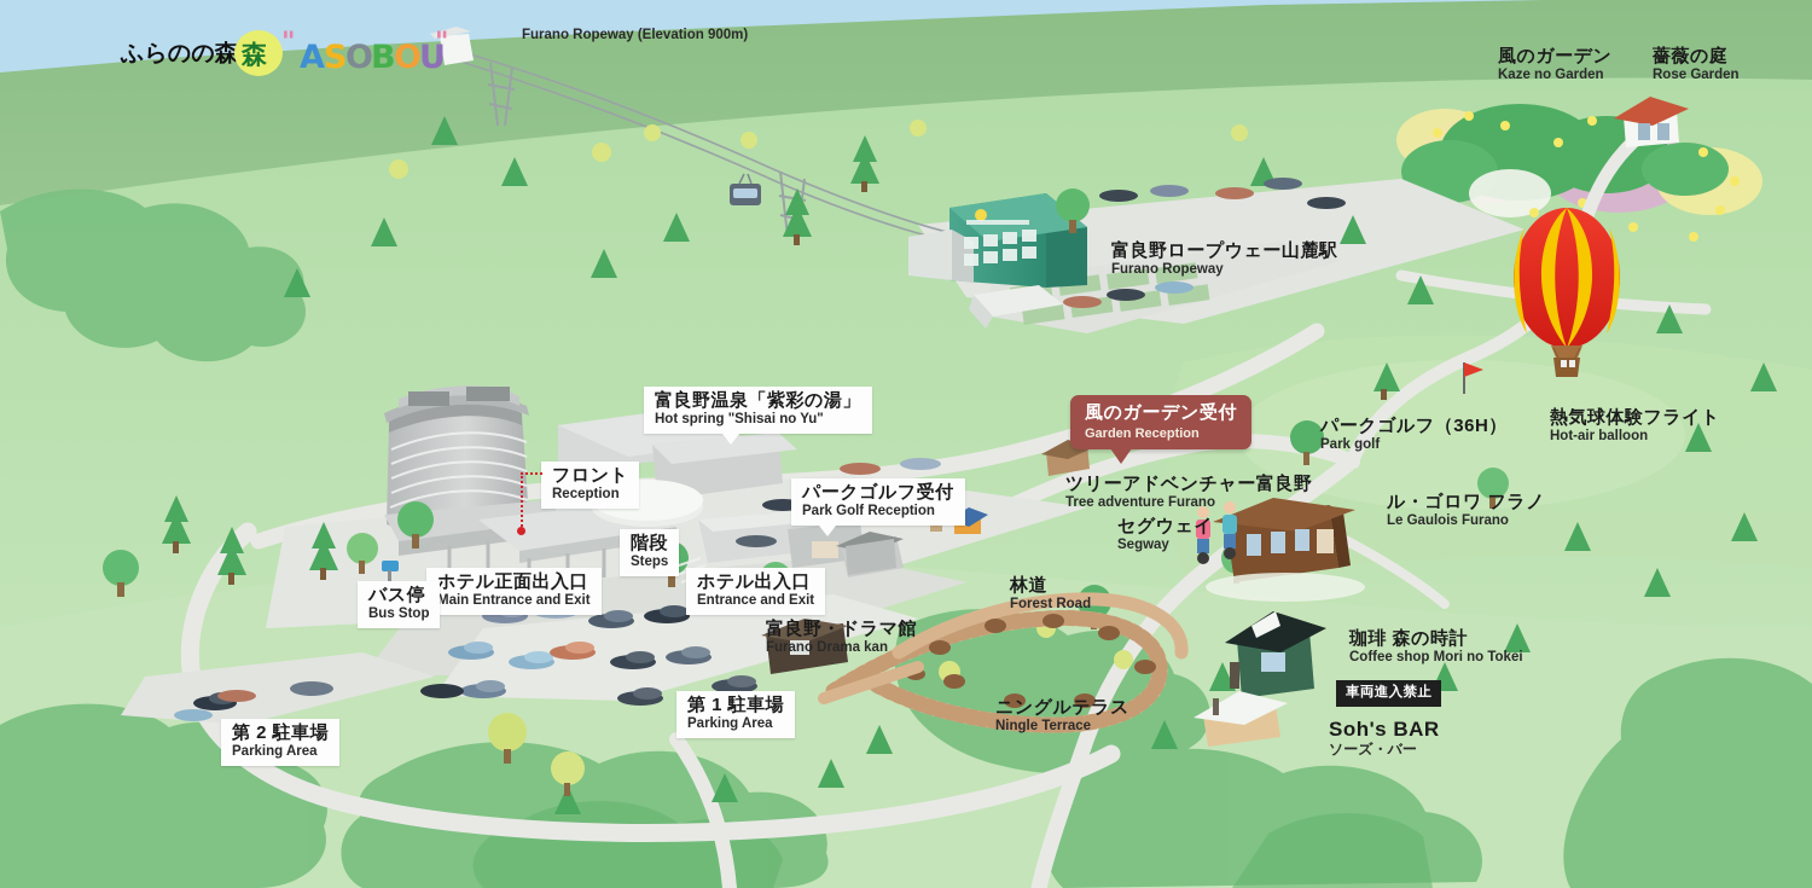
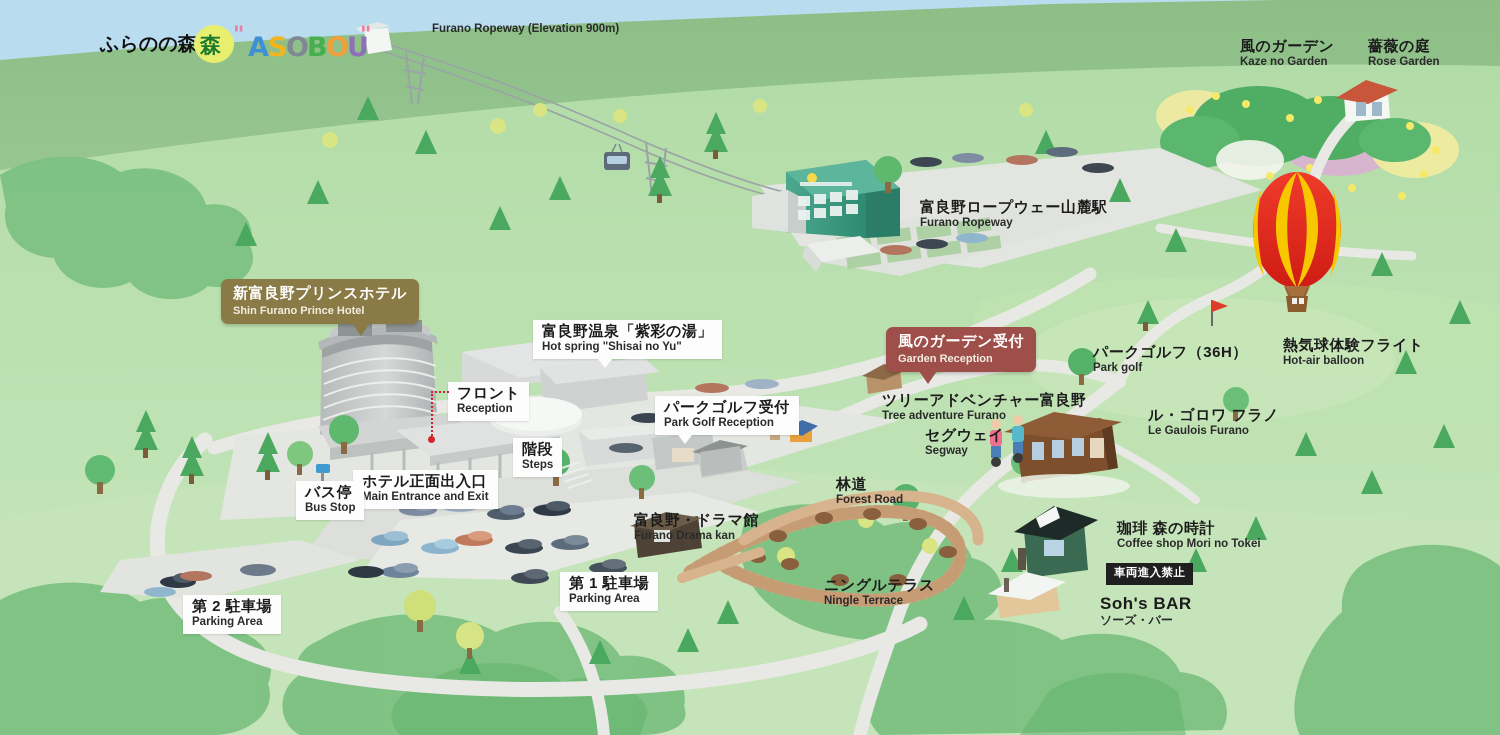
  ふらのの森
  森
  "
  A
  S
  O
  B
  O
  U
  "
  Furano Ropeway (Elevation 900m)
  風のガーデン
  Kaze no Garden
  薔薇の庭
  Rose Garden
  富良野ロープウェー山麓駅
  Furano Ropeway
  熱気球体験フライト
  Hot-air balloon
  パークゴルフ（36H）
  Park golf
  ル・ゴロワ フラノ
  Le Gaulois Furano
  ツリーアドベンチャー富良野
  Tree adventure Furano
  セグウェイ
  Segway
  林道
  Forest Road
  珈琲 森の時計
  Coffee shop Mori no Tokei
  Soh's BAR
  ソーズ・バー
  ニングルテラス
  Ningle Terrace
  富良野・ドラマ館
  Furano Drama kan
  富良野温泉「紫彩の湯」
  Hot spring "Shisai no Yu"
  フロント
  Reception
  パークゴルフ受付
  Park Golf Reception
  階段
  Steps
  ホテル正面出入口
  Main Entrance and Exit
- ホテル出入口
- Entrance and Exit
  バス停
  Bus Stop
  第 1 駐車場
  Parking Area
  第 2 駐車場
  Parking Area
+ 新富良野プリンスホテル
+ Shin Furano Prince Hotel
  風のガーデン受付
  Garden Reception
  車両進入禁止
